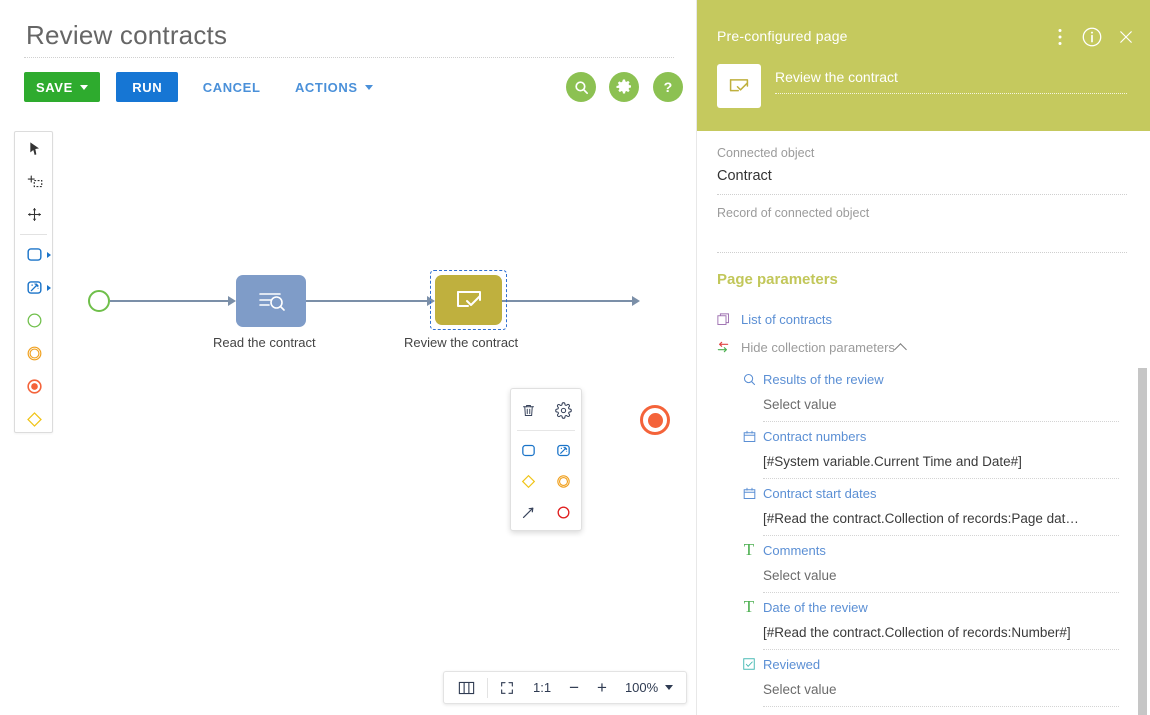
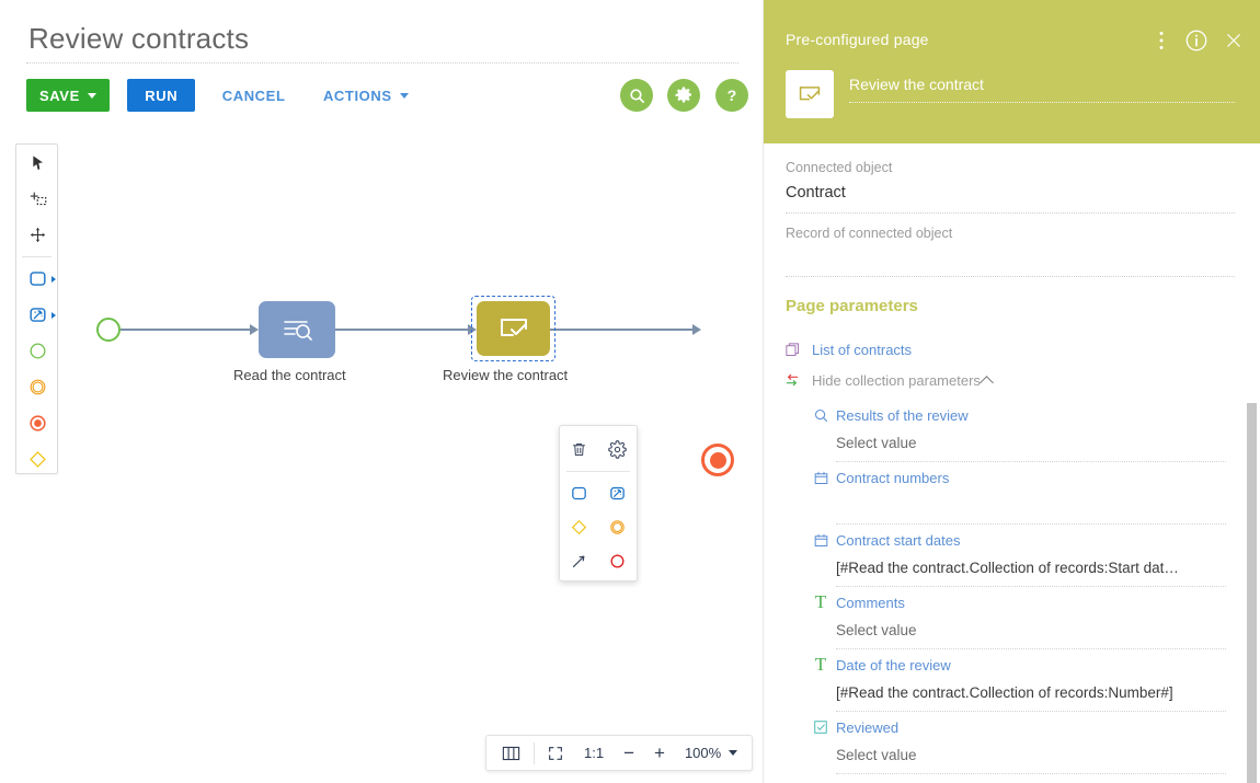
  Review contracts
  SAVE
  RUN CANCEL
  ACTIONS
  ?
  Read the contract
  Review the contract
  1:1
  −
  +
  100%
  Pre-configured page
  Review the contract
  Connected object
  Contract
  Record of connected object
  Page parameters
  List of contracts
  Hide collection parameters
  Results of the review
  Select value
  Contract numbers
- [#System variable.Current Time and Date#]
  Contract start dates
- [#Read the contract.Collection of records:Page dat…
+ [#Read the contract.Collection of records:Start dat…
  T
  Comments
  Select value
  T
  Date of the review
  [#Read the contract.Collection of records:Number#]
  Reviewed
  Select value
